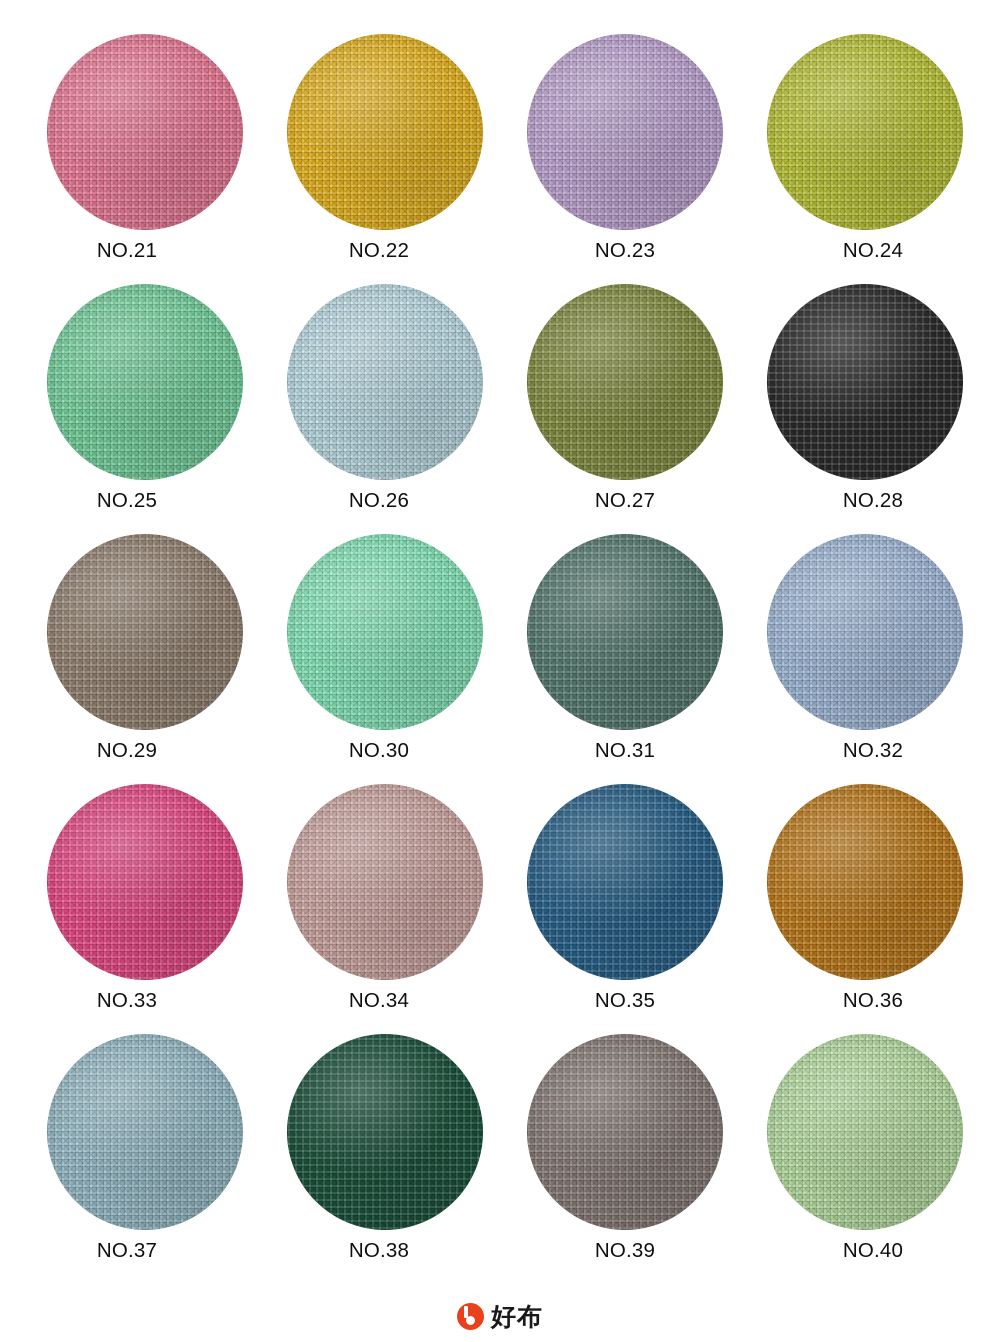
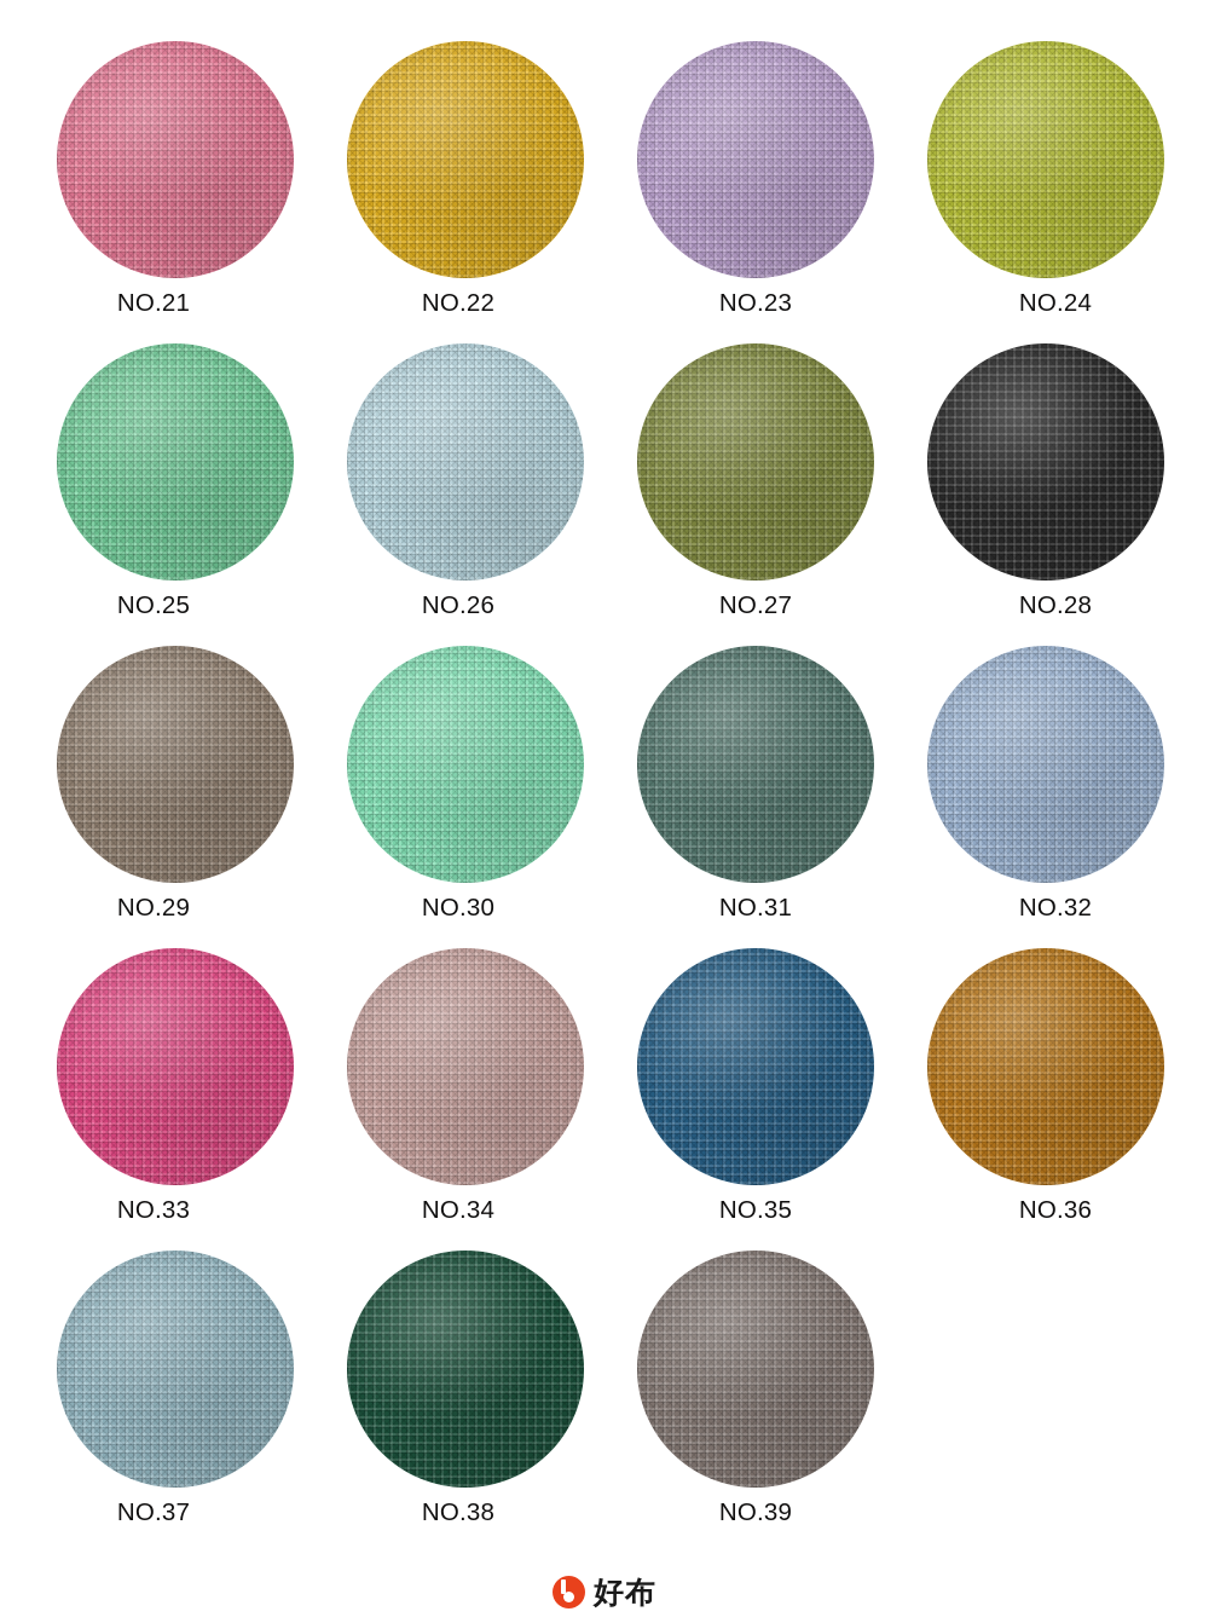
  NO.21
  NO.22
  NO.23
  NO.24
  NO.25
  NO.26
  NO.27
  NO.28
  NO.29
  NO.30
  NO.31
  NO.32
  NO.33
  NO.34
  NO.35
  NO.36
  NO.37
  NO.38
  NO.39
- NO.40
  好布
